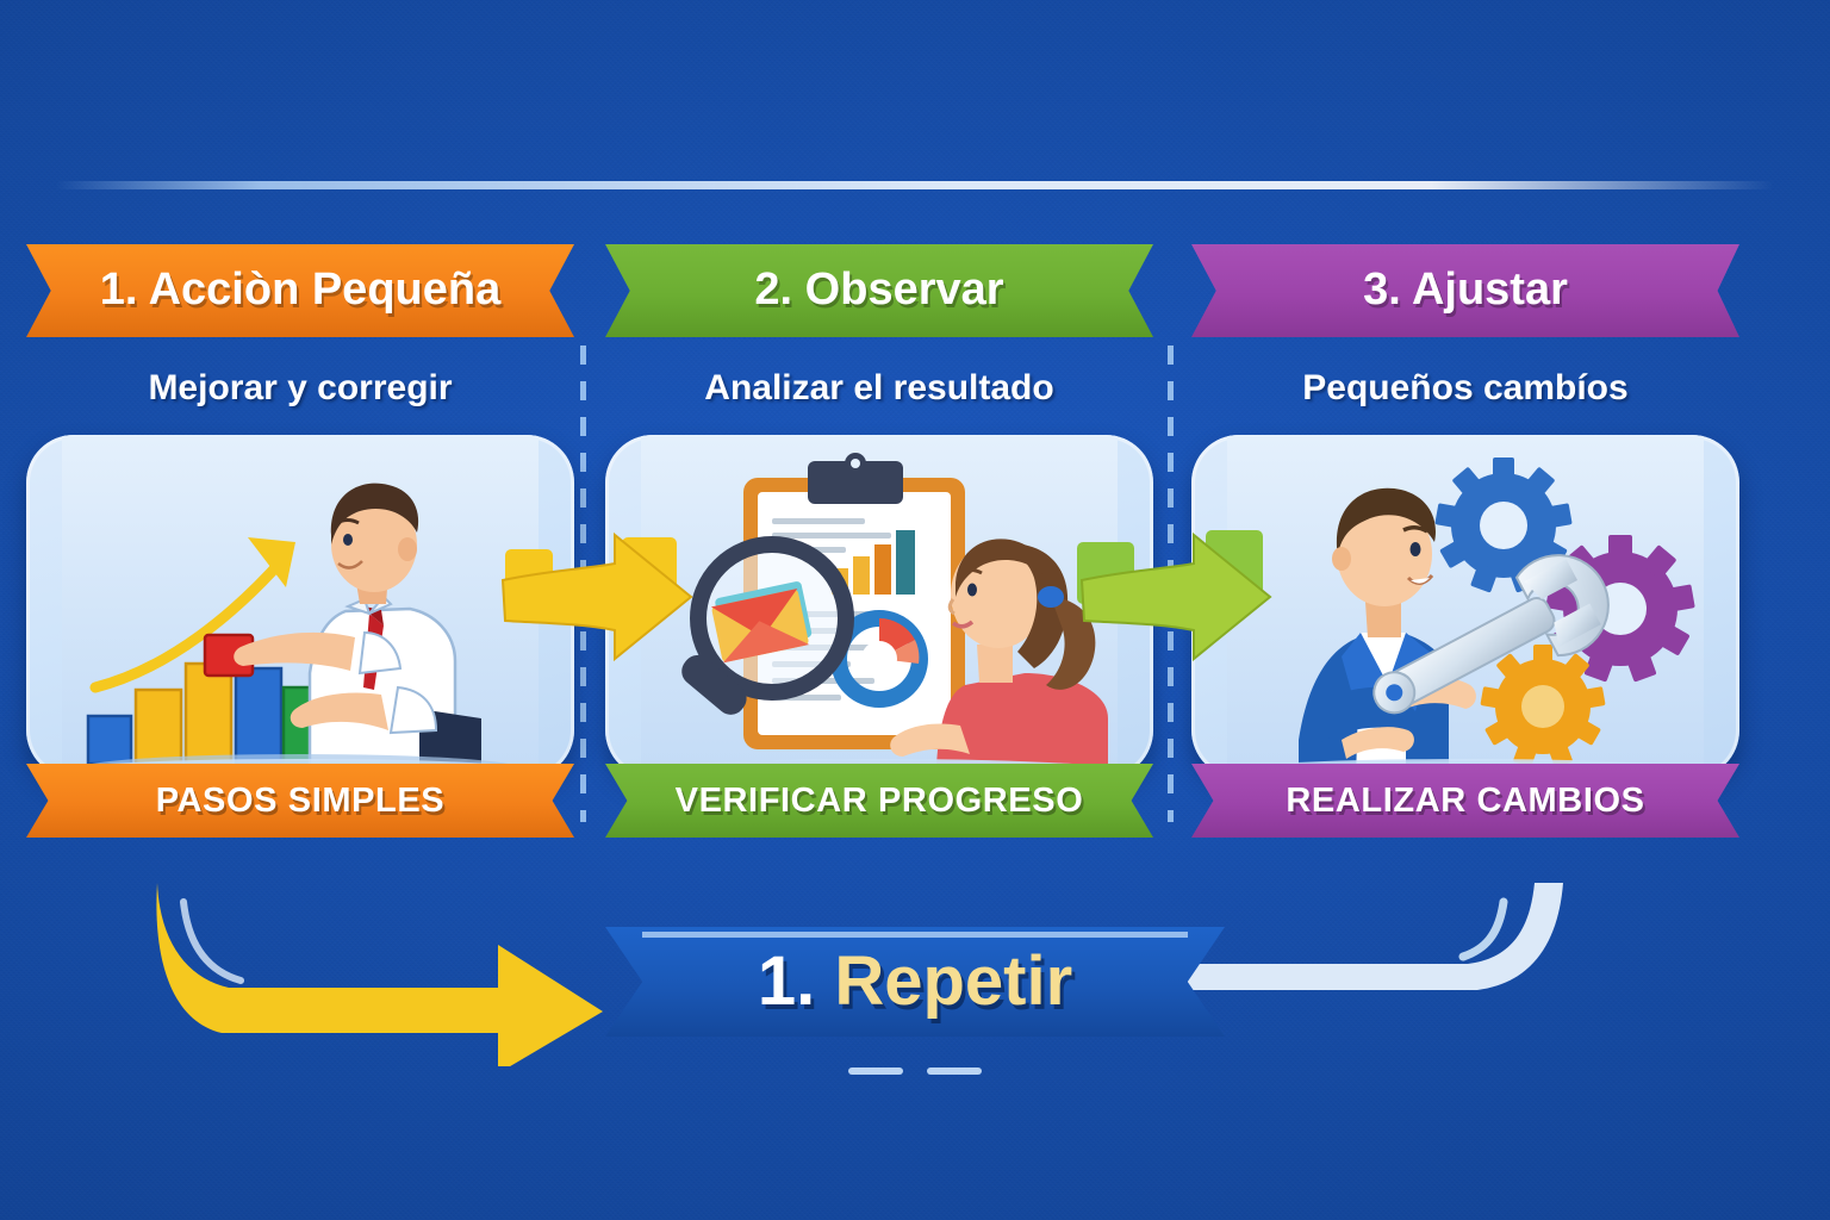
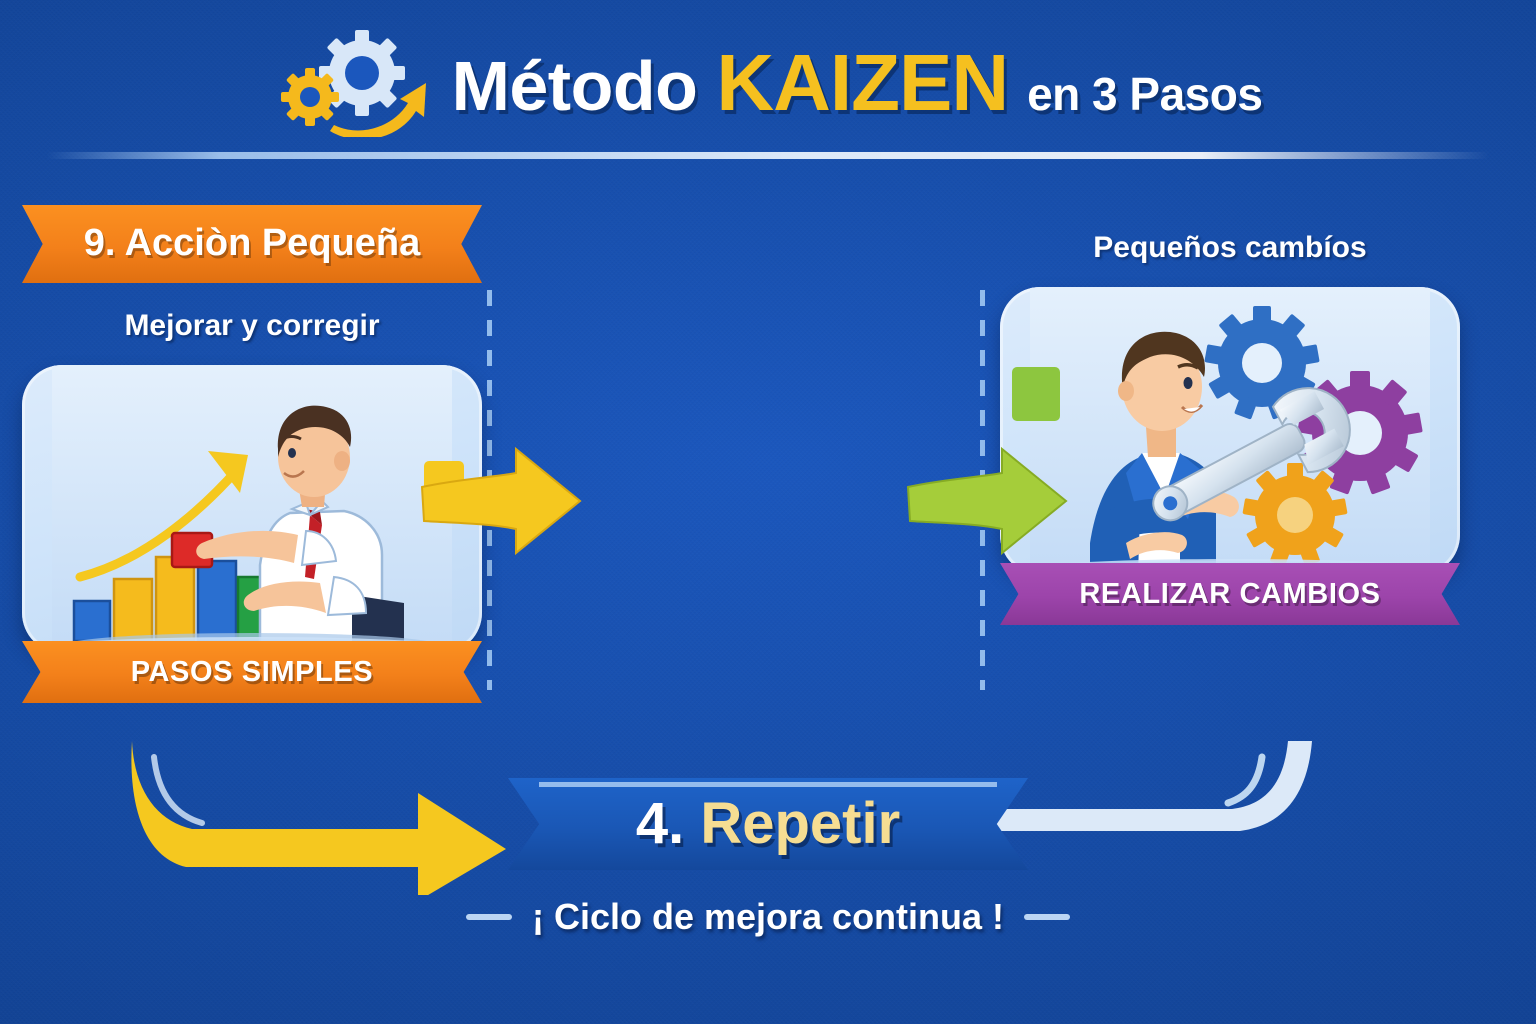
+ Método KAIZEN en 3 Pasos
- 1. Acciòn Pequeña
+ 9. Acciòn Pequeña
  Mejorar y corregir
  PASOS SIMPLES
- 2. Observar
- Analizar el resultado
- VERIFICAR PROGRESO
- 3. Ajustar
  Pequeños cambíos
  REALIZAR CAMBIOS
- 1. Repetir
+ 4. Repetir
+ ¡ Ciclo de mejora continua !
